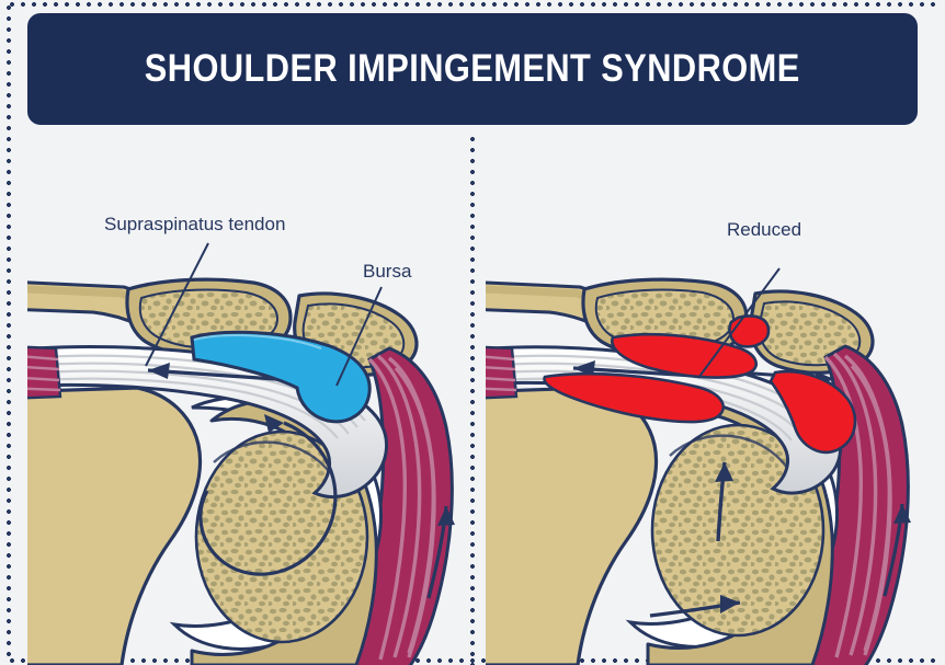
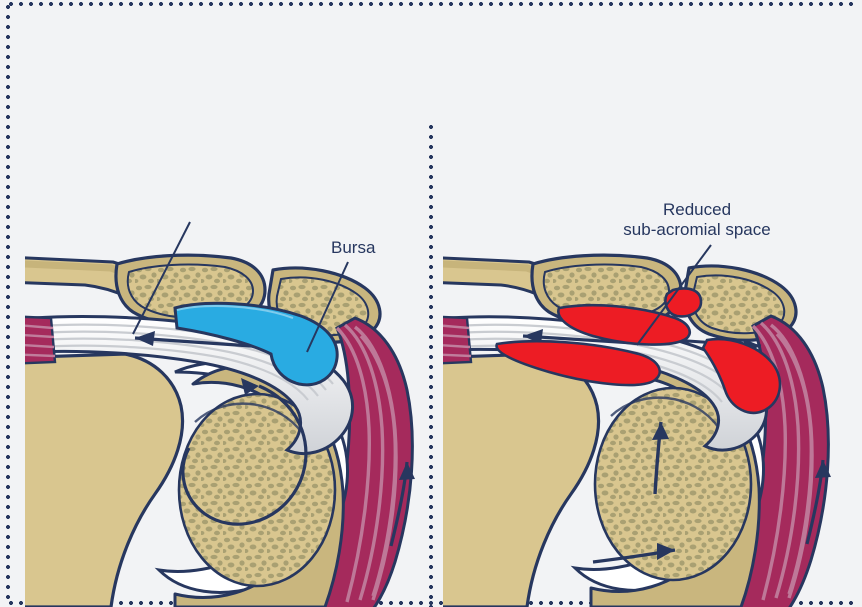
- SHOULDER IMPINGEMENT SYNDROME
- Supraspinatus tendon
  Bursa
  Reduced
+ sub-acromial space
